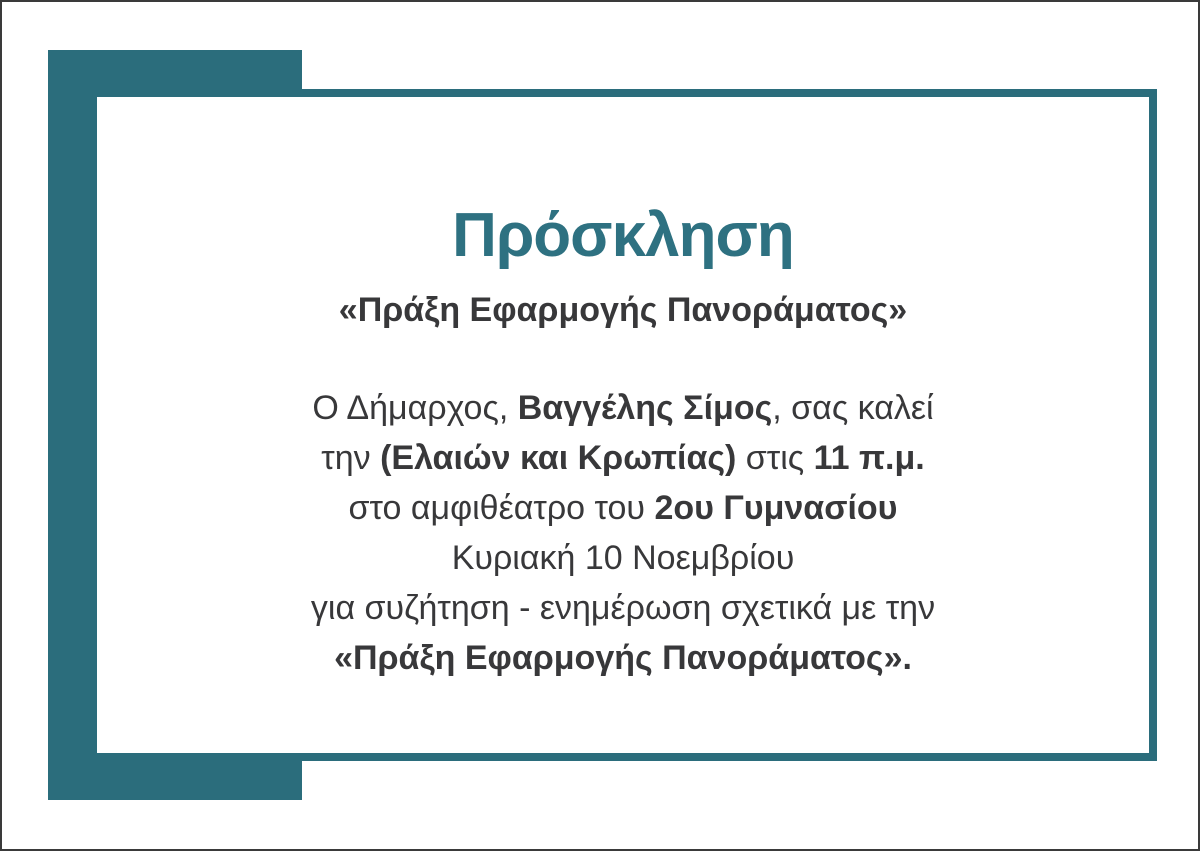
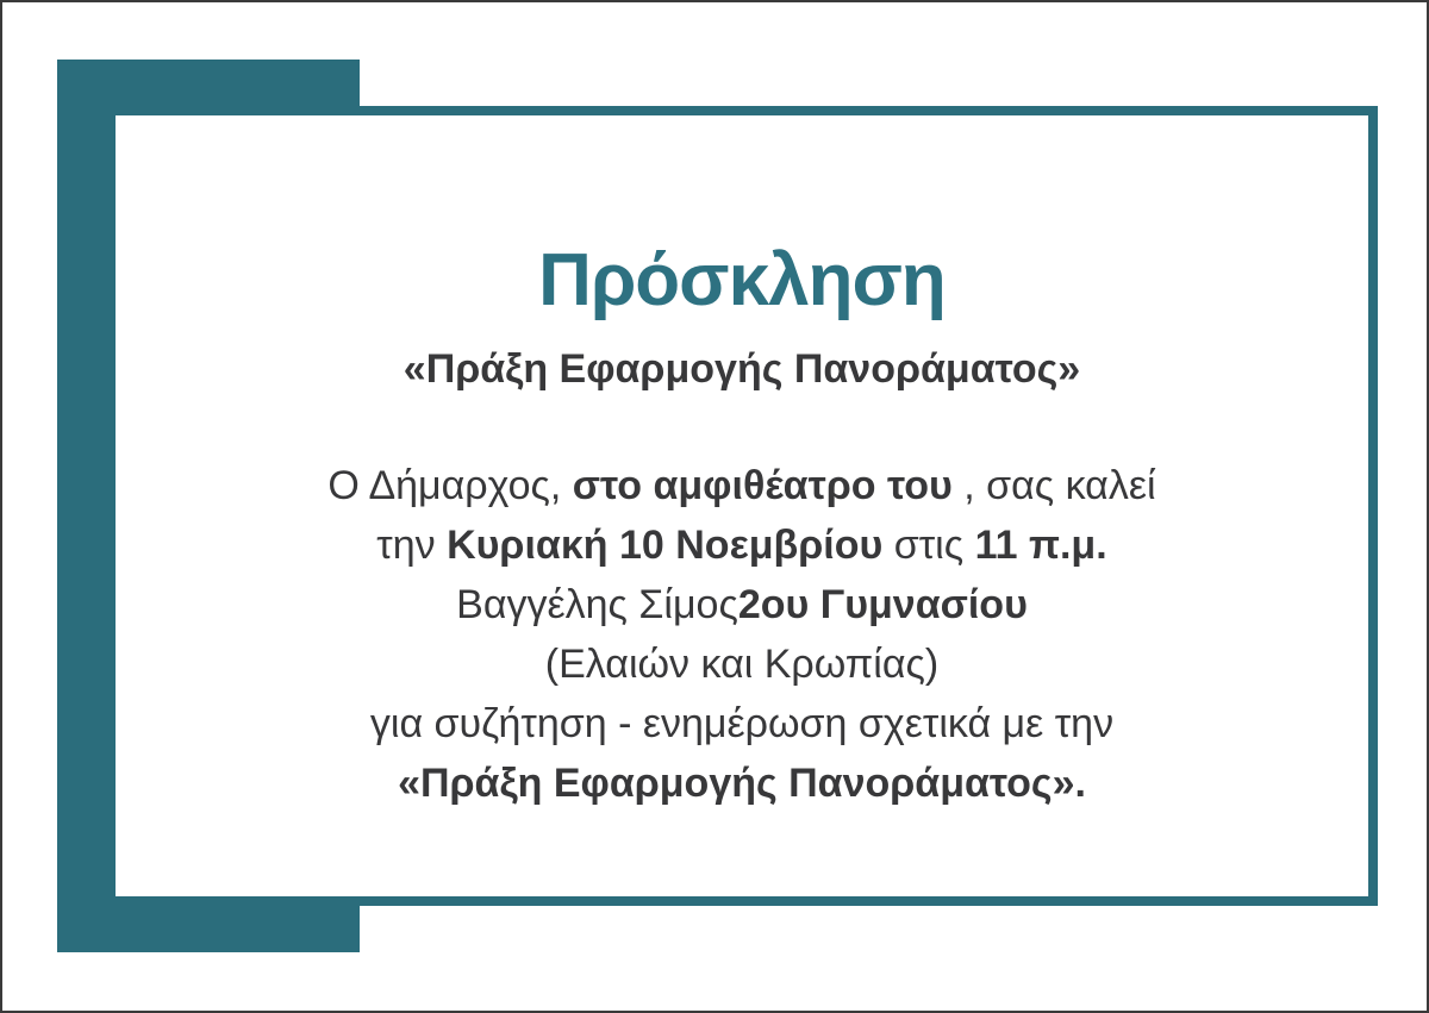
  Πρόσκληση
  «Πράξη Εφαρμογής Πανοράματος»
- Ο Δήμαρχος, Βαγγέλης Σίμος, σας καλεί
+ Ο Δήμαρχος, στο αμφιθέατρο του , σας καλεί
- την (Ελαιών και Κρωπίας) στις 11 π.μ.
+ την Κυριακή 10 Νοεμβρίου στις 11 π.μ.
- στο αμφιθέατρο του 2ου Γυμνασίου
+ Βαγγέλης Σίμος2ου Γυμνασίου
- Κυριακή 10 Νοεμβρίου
+ (Ελαιών και Κρωπίας)
  για συζήτηση - ενημέρωση σχετικά με την
  «Πράξη Εφαρμογής Πανοράματος».
